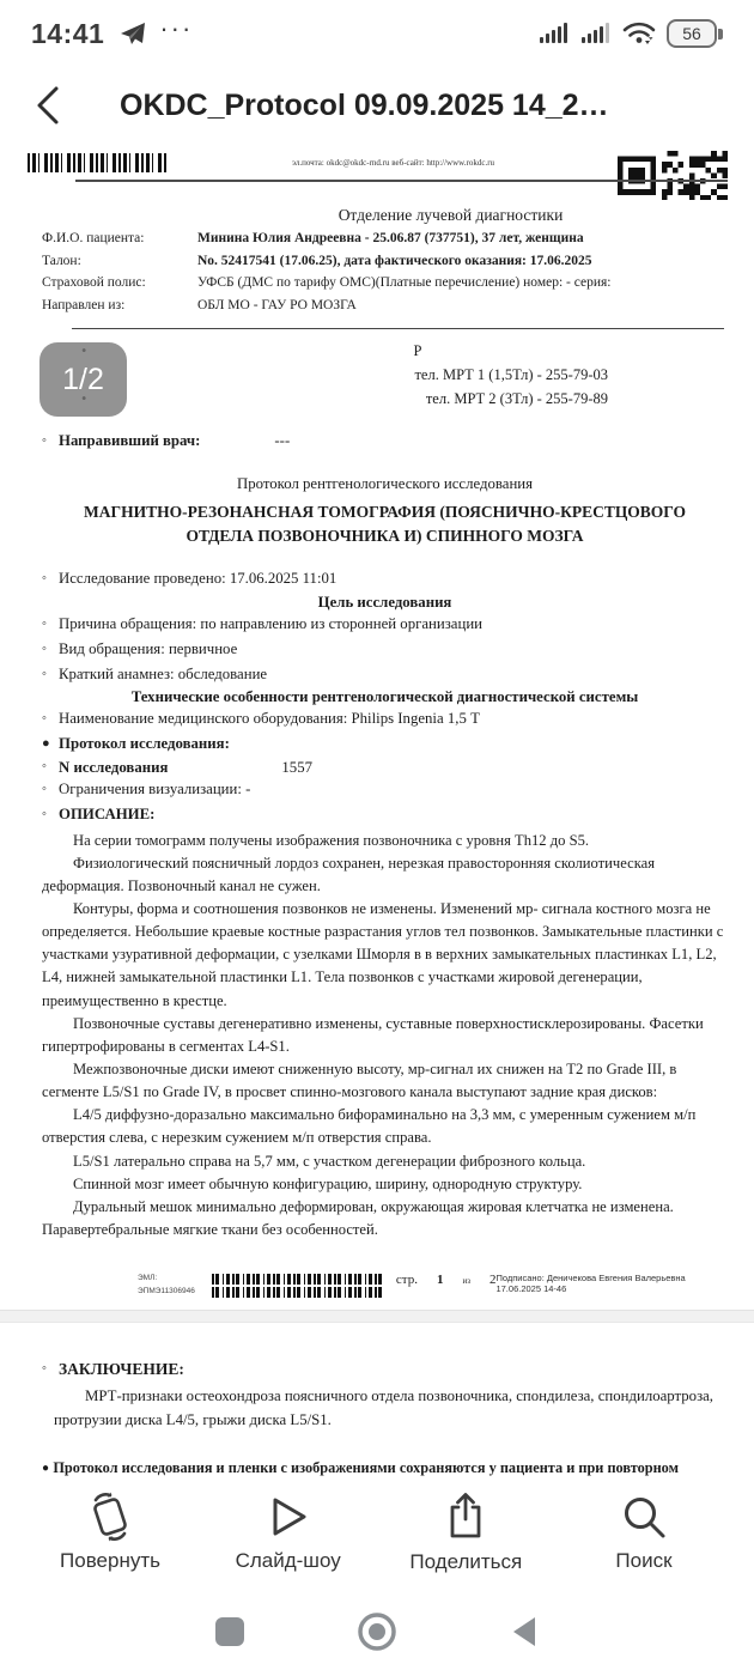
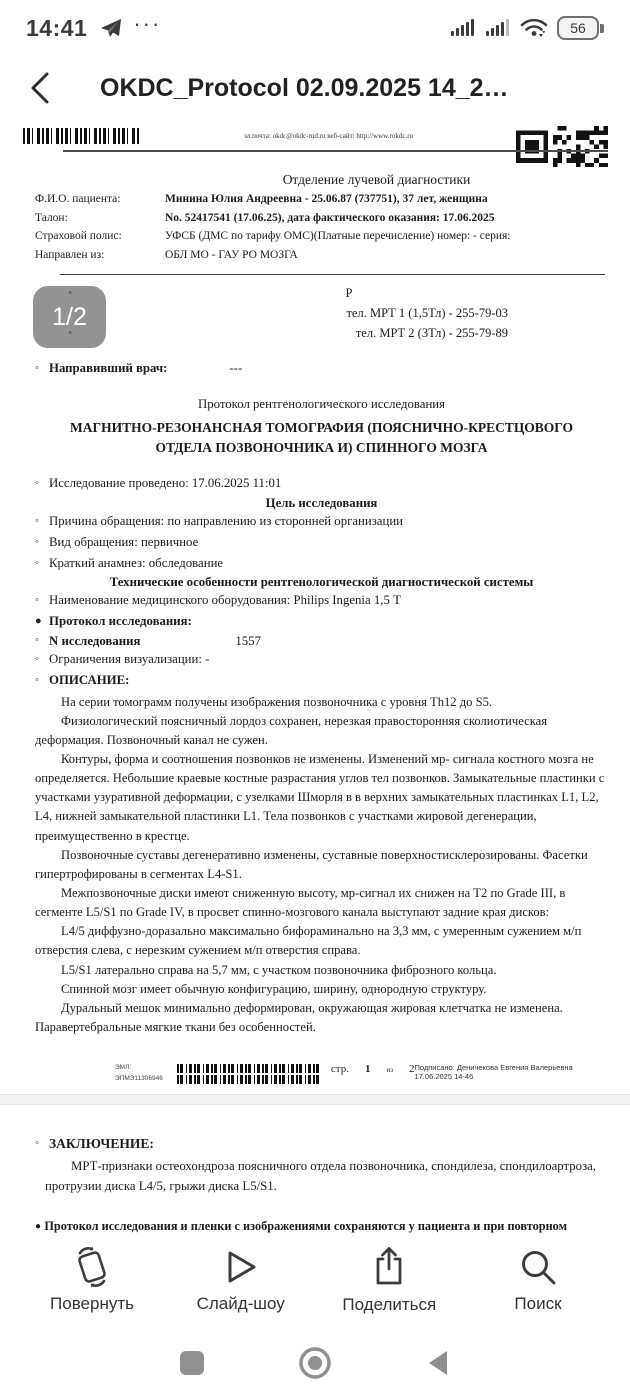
  14:41
  ···
  56
- OKDC_Protocol 09.09.2025 14_2…
+ OKDC_Protocol 02.09.2025 14_2…
  1/2
  эл.почта: okdc@okdc-rnd.ru веб-сайт: http://www.rokdc.ru
  Отделение лучевой диагностики
  Ф.И.О. пациента:
  Минина Юлия Андреевна - 25.06.87 (737751), 37 лет, женщина
  Талон:
  No. 52417541 (17.06.25), дата фактического оказания: 17.06.2025
  Страховой полис:
  УФСБ (ДМС по тарифу ОМС)(Платные перечисление) номер: - серия:
  Направлен из:
  ОБЛ МО - ГАУ РО МОЗГА
  •
  Р
  •
  тел. МРТ 1 (1,5Тл) - 255-79-03
  •
  тел. МРТ 2 (3Тл) - 255-79-89
  ◦
  Направивший врач:
  ---
  Протокол рентгенологического исследования
  МАГНИТНО-РЕЗОНАНСНАЯ ТОМОГРАФИЯ (ПОЯСНИЧНО-КРЕСТЦОВОГО ОТДЕЛА ПОЗВОНОЧНИКА И) СПИННОГО МОЗГА
  ◦
  Исследование проведено: 17.06.2025 11:01
  Цель исследования
  ◦
  Причина обращения: по направлению из сторонней организации
  ◦
  Вид обращения: первичное
  ◦
  Краткий анамнез: обследование
  Технические особенности рентгенологической диагностической системы
  ◦
  Наименование медицинского оборудования: Philips Ingenia 1,5 Т
  ●
  Протокол исследования:
  ◦
  N исследования
  1557
  ◦
  Ограничения визуализации: -
  ◦
  ОПИСАНИЕ:
  На серии томограмм получены изображения позвоночника с уровня Th12 до S5.
  Физиологический поясничный лордоз сохранен, нерезкая правосторонняя сколиотическая деформация. Позвоночный канал не сужен.
  Контуры, форма и соотношения позвонков не изменены. Изменений мр- сигнала костного мозга не определяется. Небольшие краевые костные разрастания углов тел позвонков. Замыкательные пластинки с участками узуративной деформации, с узелками Шморля в в верхних замыкательных пластинках L1, L2, L4, нижней замыкательной пластинки L1. Тела позвонков с участками жировой дегенерации, преимущественно в крестце.
  Позвоночные суставы дегенеративно изменены, суставные поверхностисклерозированы. Фасетки гипертрофированы в сегментах L4-S1.
  Межпозвоночные диски имеют сниженную высоту, мр-сигнал их снижен на Т2 по Grade III, в сегменте L5/S1 по Grade IV, в просвет спинно-мозгового канала выступают задние края дисков:
  L4/5 диффузно-доразально максимально бифораминально на 3,3 мм, с умеренным сужением м/п отверстия слева, с нерезким сужением м/п отверстия справа.
- L5/S1 латерально справа на 5,7 мм, с участком дегенерации фиброзного кольца.
+ L5/S1 латерально справа на 5,7 мм, с участком позвоночника фиброзного кольца.
  Спинной мозг имеет обычную конфигурацию, ширину, однородную структуру.
  Дуральный мешок минимально деформирован, окружающая жировая клетчатка не изменена. Паравертебральные мягкие ткани без особенностей.
  стр.
  1
  из
  2
  Подписано: Деничекова Евгения Валерьевна 17.06.2025 14-46
  ◦
  ЗАКЛЮЧЕНИЕ:
  МРТ-признаки остеохондроза поясничного отдела позвоночника, спондилеза, спондилоартроза, протрузии диска L4/5, грыжи диска L5/S1.
  ●
  Повернуть
  Слайд-шоу
  Поделиться
  Поиск
